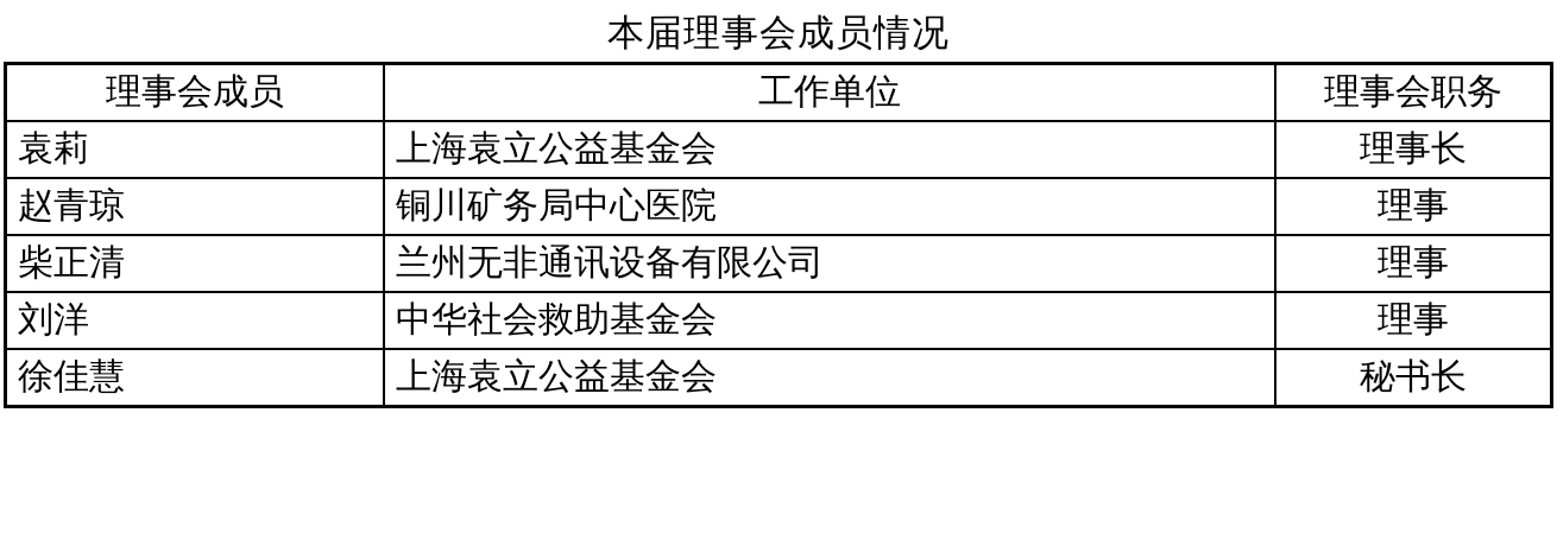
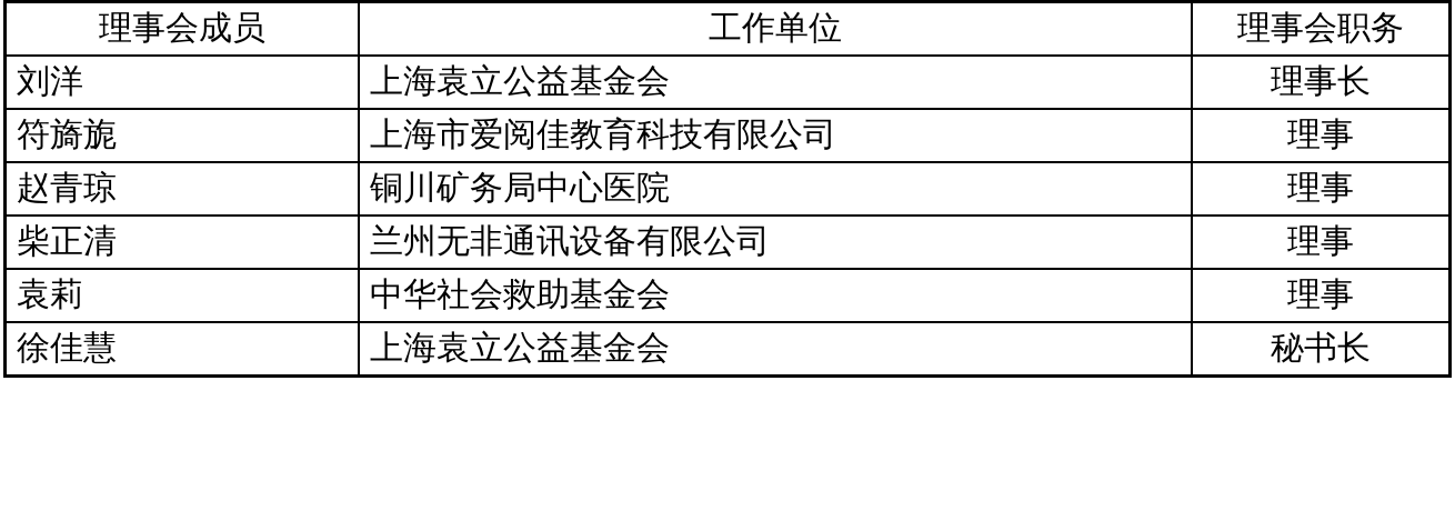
- 本届理事会成员情况
  理事会成员	工作单位	理事会职务
- 袁莉	上海袁立公益基金会	理事长
+ 刘洋	上海袁立公益基金会	理事长
+ 符旖旎	上海市爱阅佳教育科技有限公司	理事
  赵青琼	铜川矿务局中心医院	理事
  柴正清	兰州无非通讯设备有限公司	理事
- 刘洋	中华社会救助基金会	理事
+ 袁莉	中华社会救助基金会	理事
  徐佳慧	上海袁立公益基金会	秘书长
